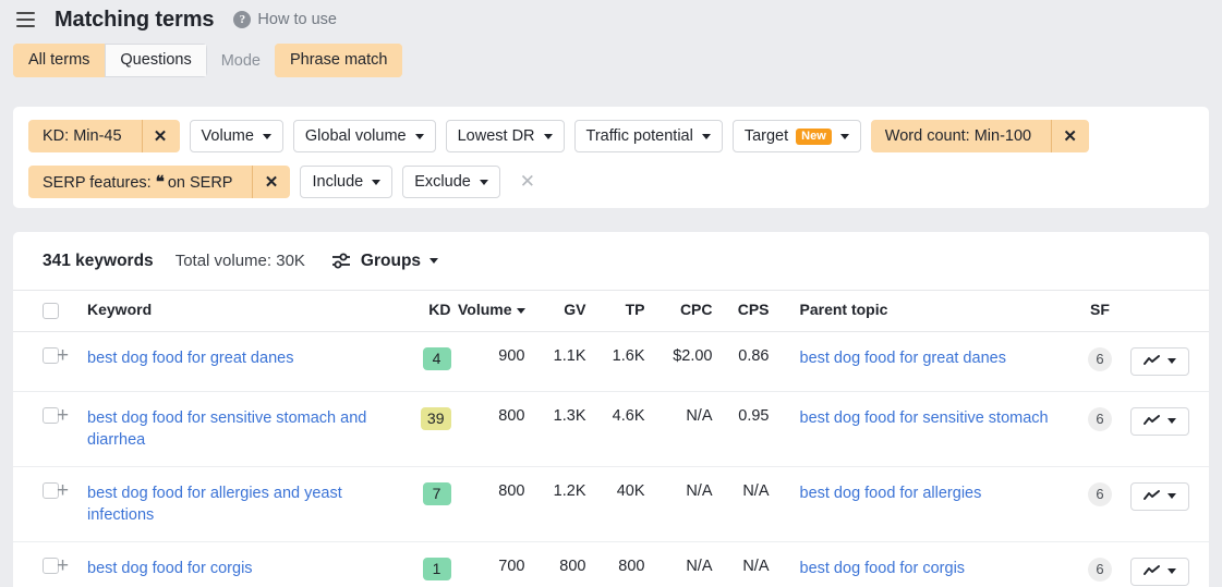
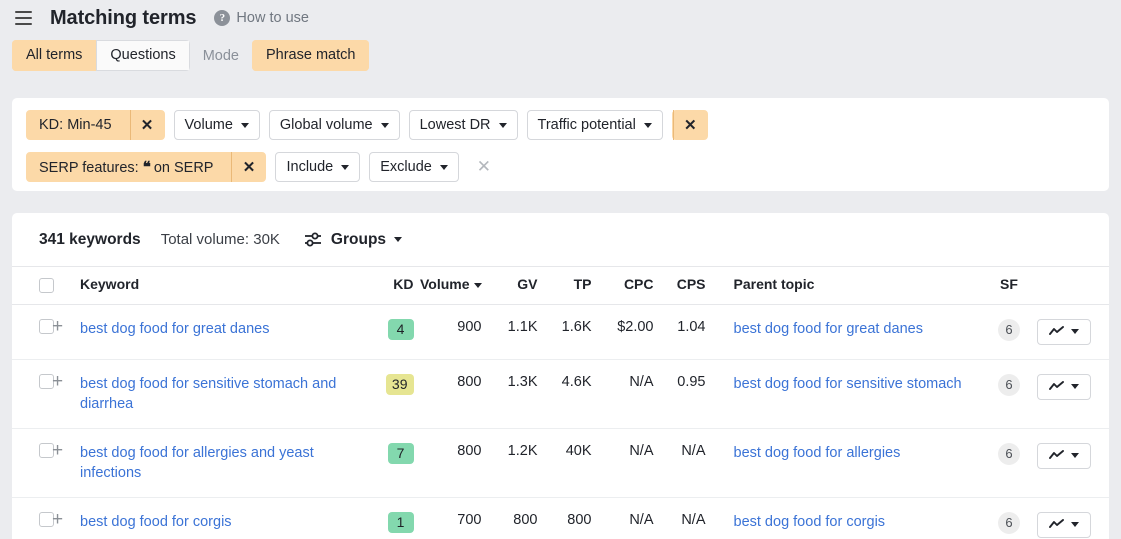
  Matching terms
  ?
  How to use
  All terms
  Questions
  Mode
  Phrase match
  KD: Min-45
  ✕
  Volume
  Global volume
  Lowest DR
  Traffic potential
- Target
- New
- Word count: Min-100
  ✕
  SERP features: ❝ on SERP
  ✕
  Include
  Exclude
  ✕
  341 keywords
  Total volume: 30K
  Groups
  		Keyword	KD	Volume	GV	TP	CPC	CPS	Parent topic	SF
- 	+	best dog food for great danes	4	900	1.1K	1.6K	$2.00	0.86	best dog food for great danes	6
+ 	+	best dog food for great danes	4	900	1.1K	1.6K	$2.00	1.04	best dog food for great danes	6
  	+	best dog food for sensitive stomach and diarrhea	39	800	1.3K	4.6K	N/A	0.95	best dog food for sensitive stomach	6
  	+	best dog food for allergies and yeast infections	7	800	1.2K	40K	N/A	N/A	best dog food for allergies	6
  	+	best dog food for corgis	1	700	800	800	N/A	N/A	best dog food for corgis	6
